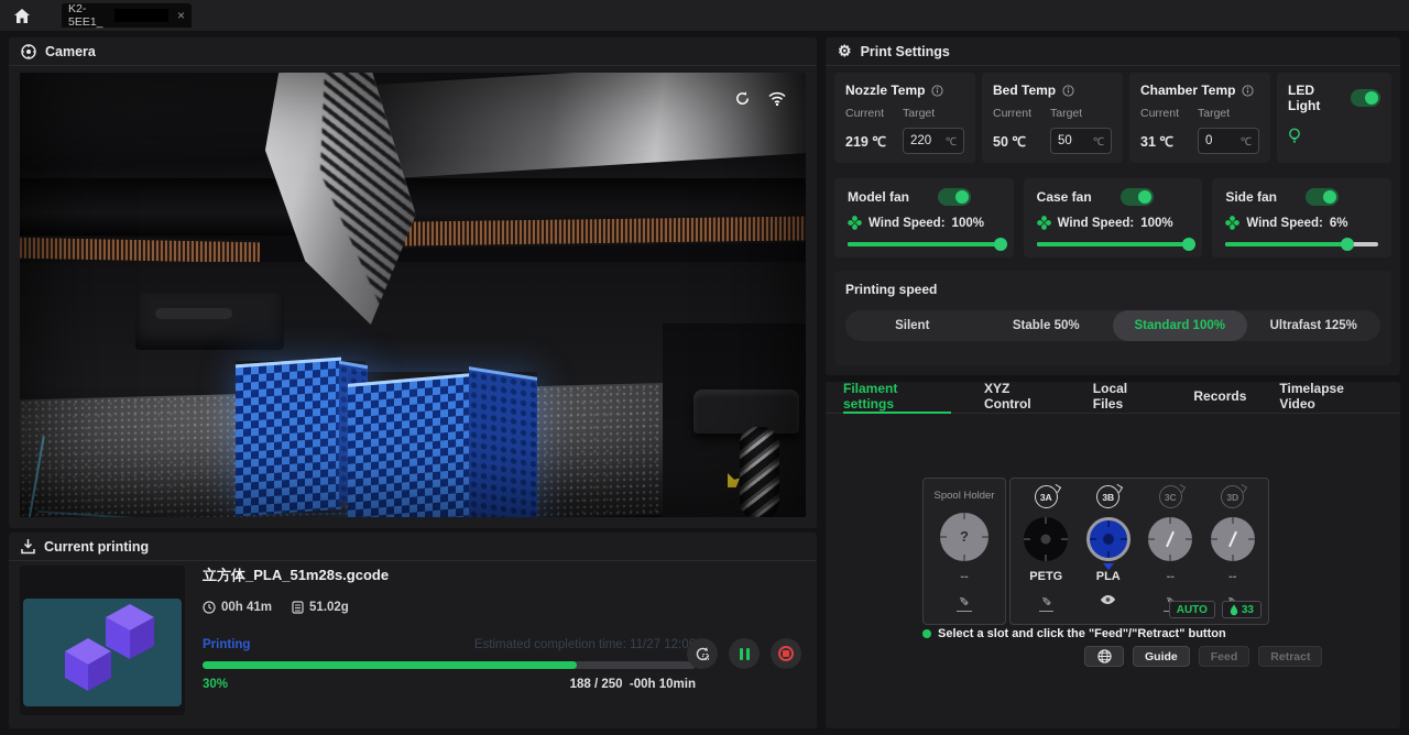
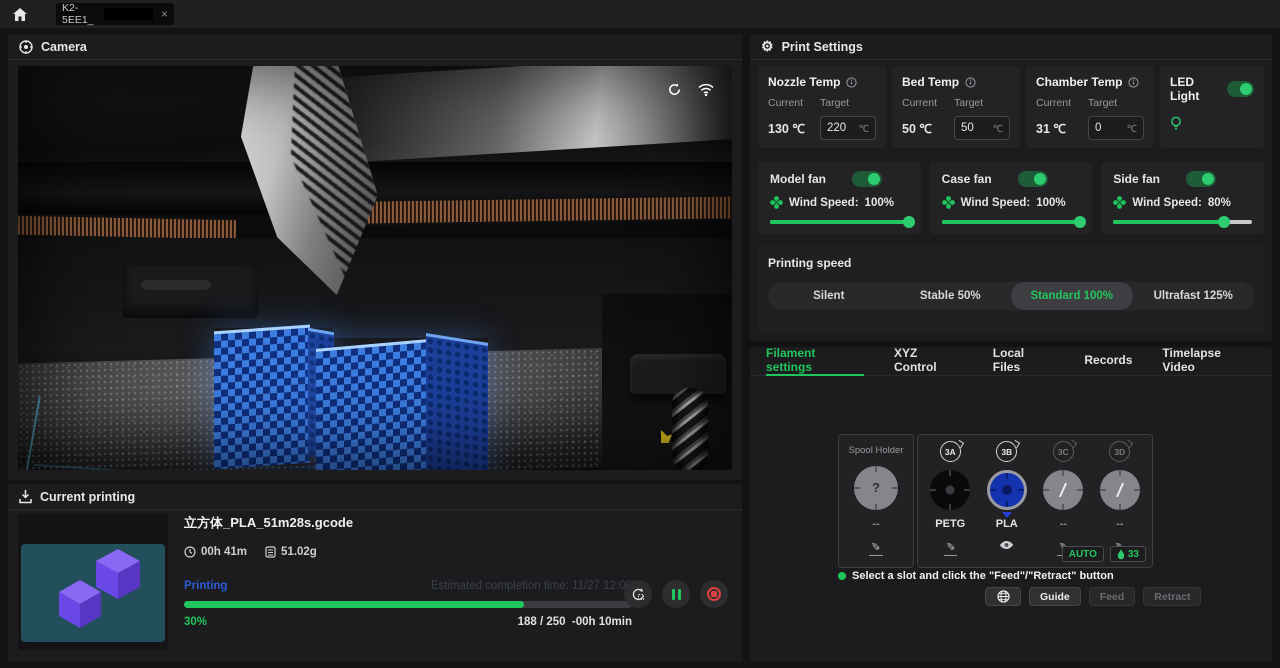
  K2-5EE1_
  ×
  Camera
  Current printing
  立方体_PLA_51m28s.gcode
  00h 41m
  51.02g
  Printing
  Estimated completion time: 11/27 12:0
  30%
  188 / 250 -00h 10min
  Print Settings
  Nozzle Temp
  Current
  Target
- 219 ℃
+ 130 ℃
  220
  ℃
  Bed Temp
  Current
  Target
  50 ℃
  50
  ℃
  Chamber Temp
  Current
  Target
  31 ℃
  0
  ℃
  LED Light
  Model fan
  Wind Speed:
  100%
  Case fan
  Wind Speed:
  100%
  Side fan
  Wind Speed:
- 6%
+ 80%
  Printing speed
  Silent
  Stable 50%
  Standard 100%
  Ultrafast 125%
  Filament settings
  XYZ Control
  Local Files
  Records
  Timelapse Video
  Spool Holder
  ?
  --
  3A
  PETG
  3B
  PLA
  3C
  --
  3D
  --
  AUTO
  33
  Select a slot and click the "Feed"/"Retract" button
  Guide
  Feed
  Retract
